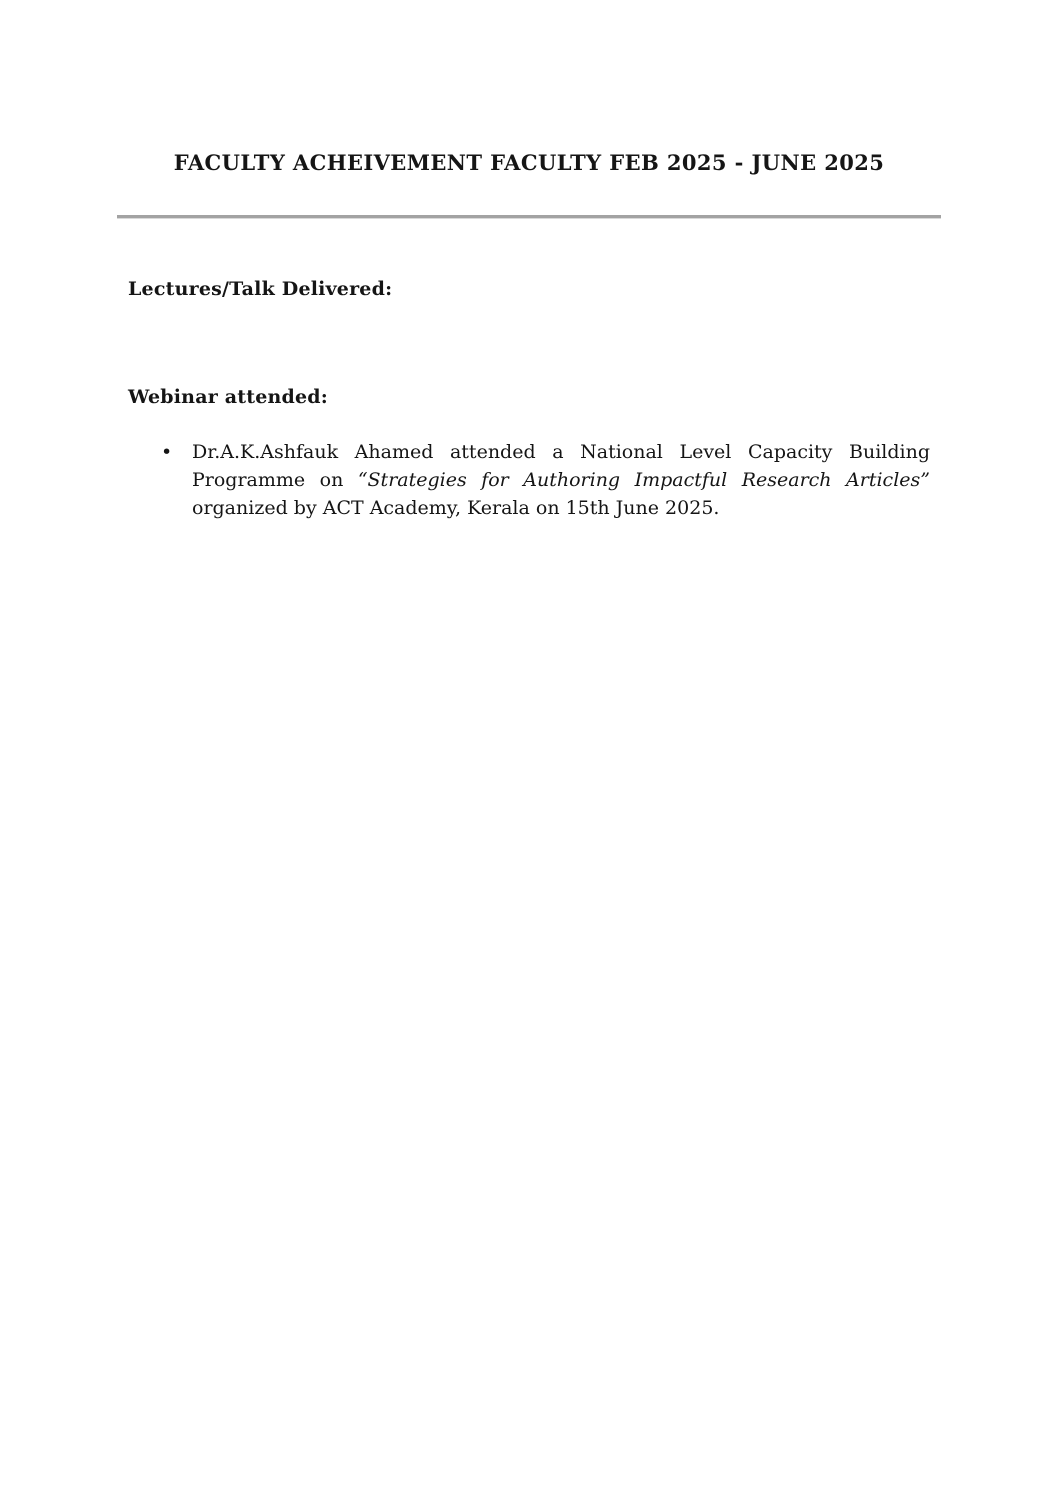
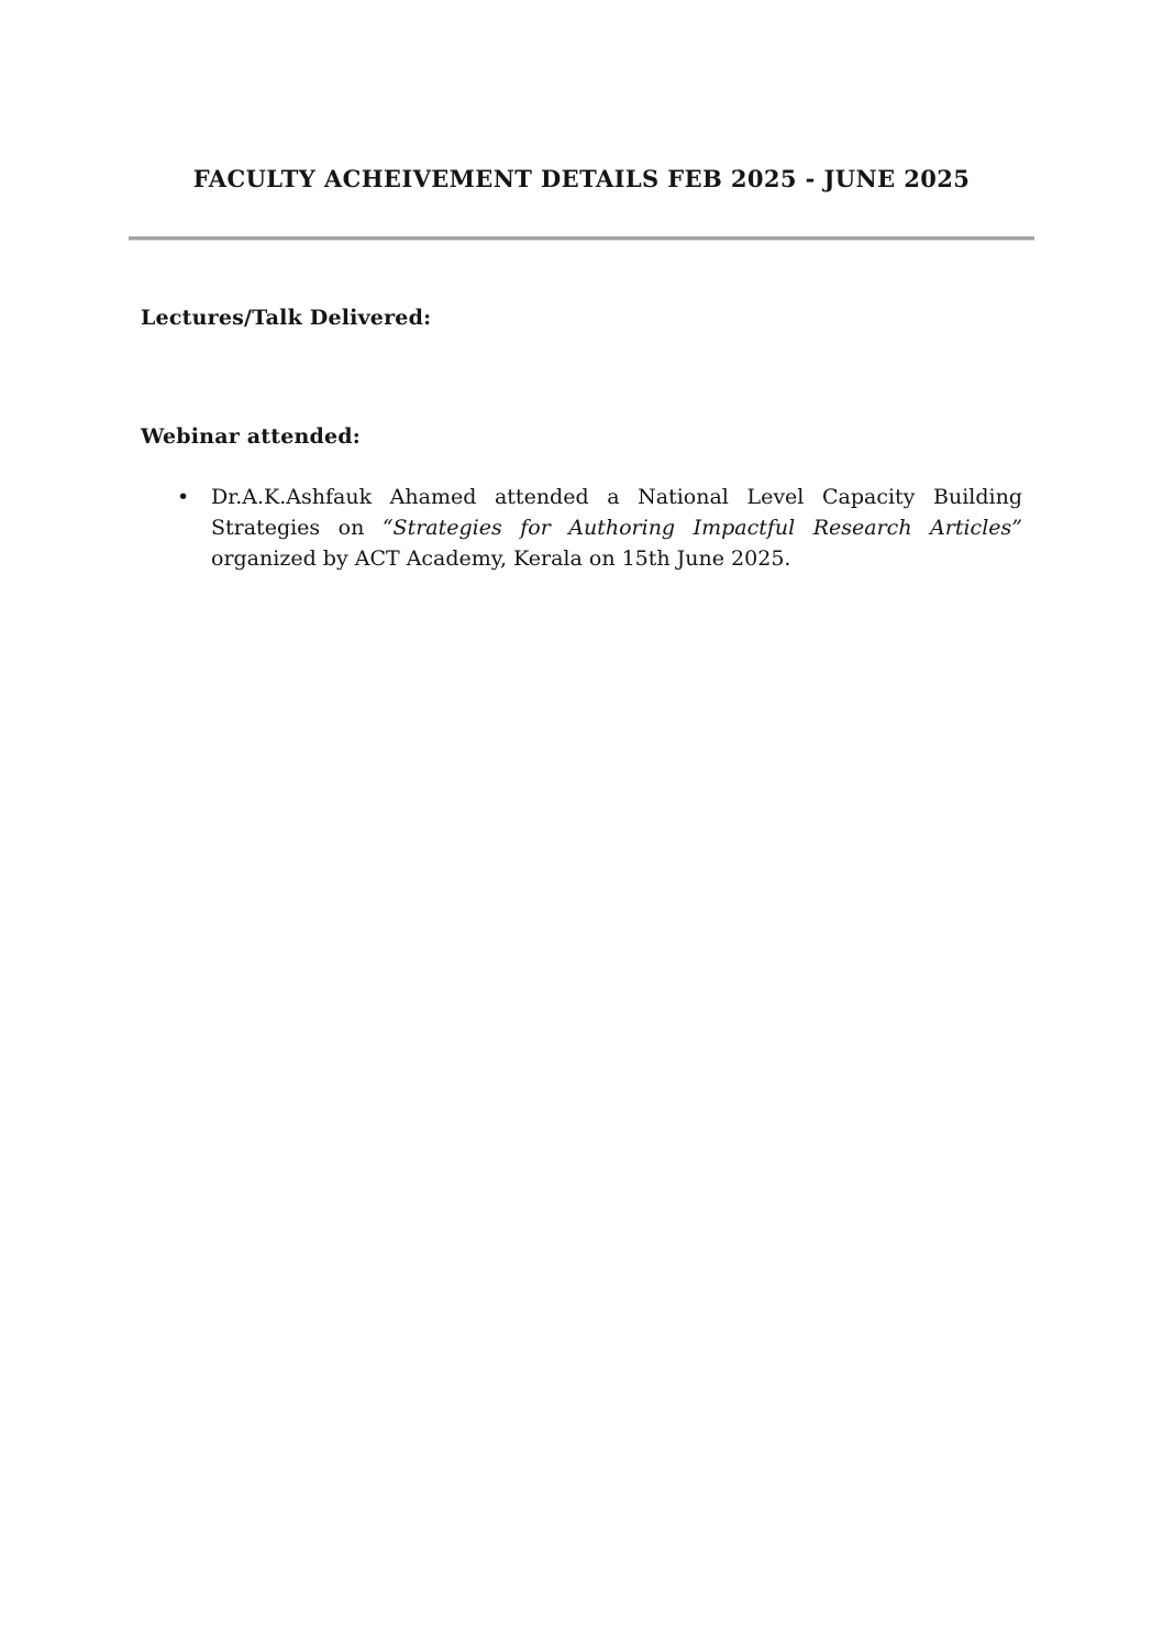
- FACULTY ACHEIVEMENT FACULTY FEB 2025 - JUNE 2025
+ FACULTY ACHEIVEMENT DETAILS FEB 2025 - JUNE 2025
  Lectures/Talk Delivered:
  Webinar attended:
- Dr.A.K.Ashfauk Ahamed attended a National Level Capacity Building Programme on “Strategies for Authoring Impactful Research Articles” organized by ACT Academy, Kerala on 15th June 2025.
+ Dr.A.K.Ashfauk Ahamed attended a National Level Capacity Building Strategies on “Strategies for Authoring Impactful Research Articles” organized by ACT Academy, Kerala on 15th June 2025.
